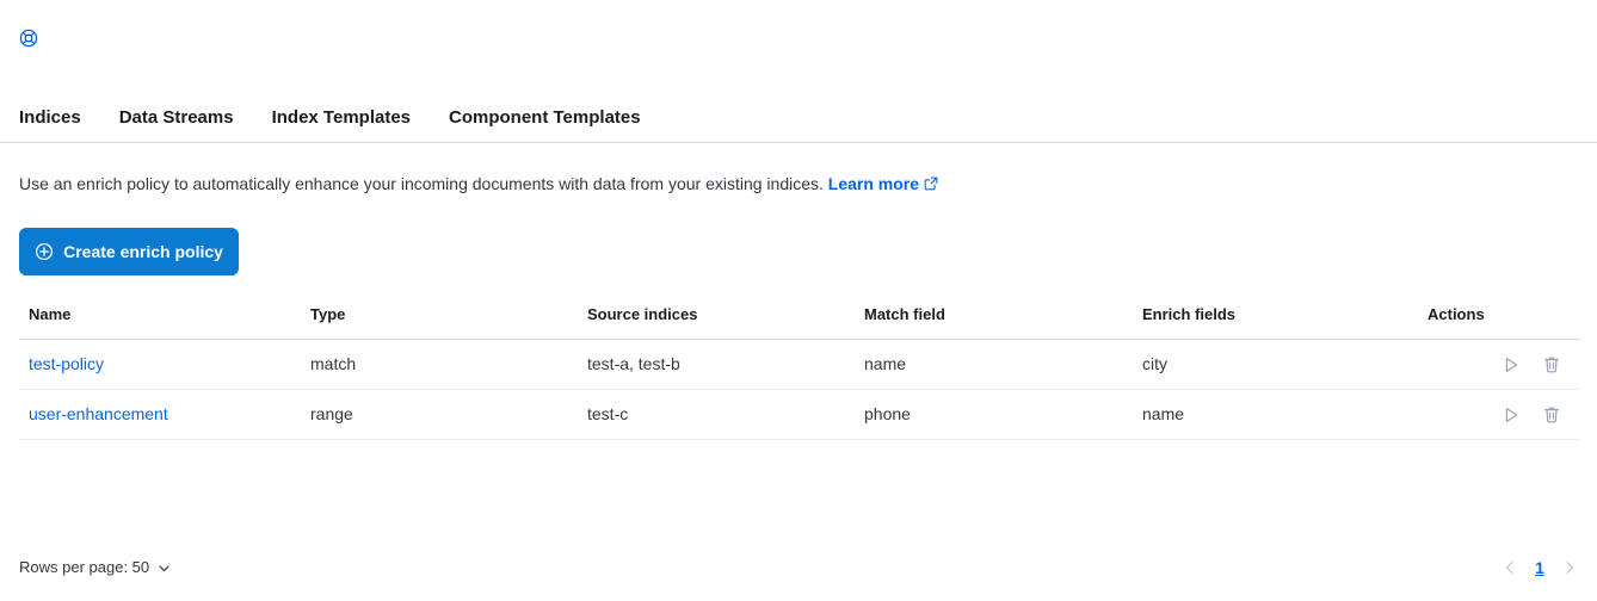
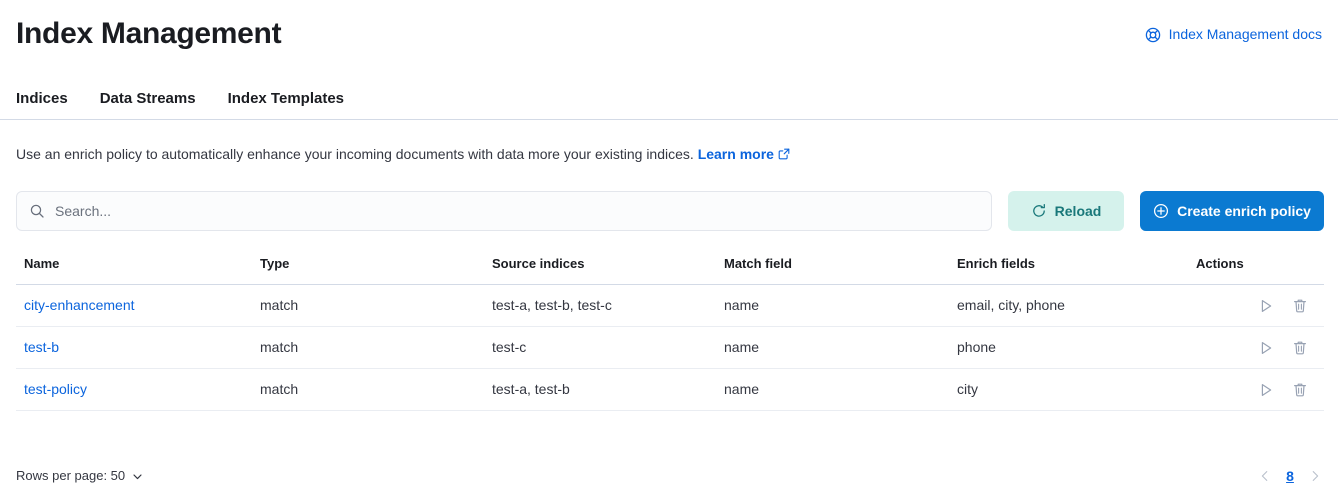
+ Index Management
+ Index Management docs
  Indices
  Data Streams
  Index Templates
- Component Templates
- Use an enrich policy to automatically enhance your incoming documents with data from your existing indices. Learn more
+ Use an enrich policy to automatically enhance your incoming documents with data more your existing indices. Learn more
+ Search...
+ Reload
  Create enrich policy
  Name	Type	Source indices	Match field	Enrich fields	Actions
+ city-enhancement	match	test-a, test-b, test-c	name	email, city, phone
+ test-b	match	test-c	name	phone
  test-policy	match	test-a, test-b	name	city
- user-enhancement	range	test-c	phone	name
  Rows per page: 50
- 1
+ 8
